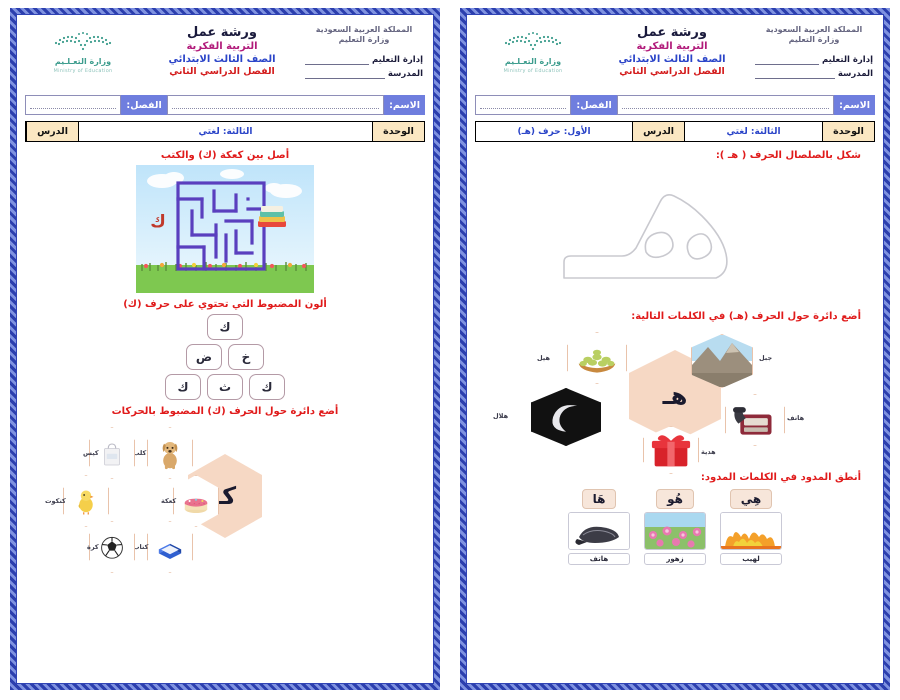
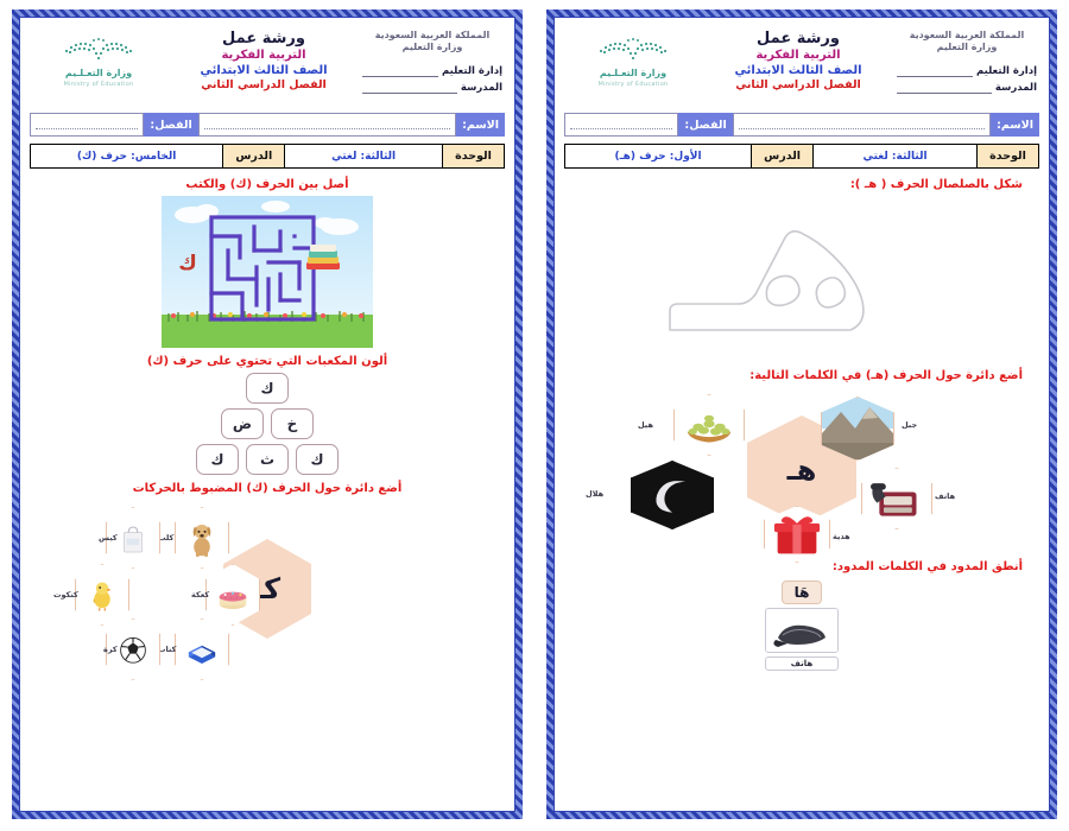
  المملكة العربية السعودية
  وزارة التعليم
  إدارة التعليم
  المدرسة
  ورشة عمل
  التربية الفكرية
  الصف الثالث الابتدائي
  الفصل الدراسي الثاني
  وزارة التعـلـيم
  الاسم:
  الفصل:
  الوحدة
  الثالثة: لغتي
  الدرس
+ الخامس: حرف (ك)
- أصل بين كعكة (ك) والكتب
+ أصل بين الحرف (ك) والكتب
  ك
- ألون المضبوط التي تحتوي على حرف (ك)
+ ألون المكعبات التي تحتوي على حرف (ك)
  ك
  ض
  خ
  ك
  ث
  ك
  أضع دائرة حول الحرف (ك) المضبوط بالحركات
  كلب
  كعكة
  كتاب
  كرة
  كتكوت
  كيس
  المملكة العربية السعودية
  وزارة التعليم
  إدارة التعليم
  المدرسة
  ورشة عمل
  التربية الفكرية
  الصف الثالث الابتدائي
  الفصل الدراسي الثاني
  وزارة التعـلـيم
  الاسم:
  الفصل:
  الوحدة
  الثالثة: لغتي
  الدرس
  الأول: حرف (هـ)
  شكل بالصلصال الحرف ( هـ ):
  أضع دائرة حول الحرف (هـ) في الكلمات التالية:
  هـ
  جبل
  هاتف
  هدية
  هلال
  هيل
  أنطق المدود في الكلمات المدود:
  هَا
  هاتف
- هُو
- زهور
- هِي
- لهيب
